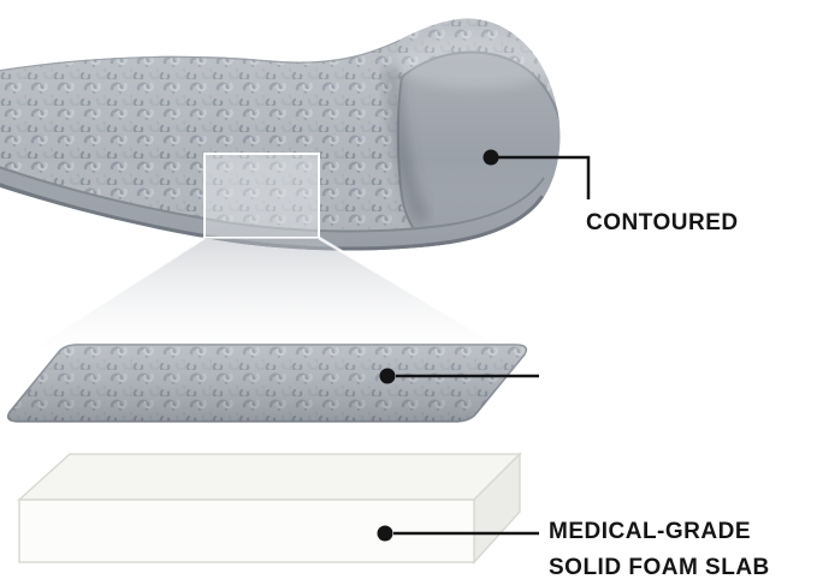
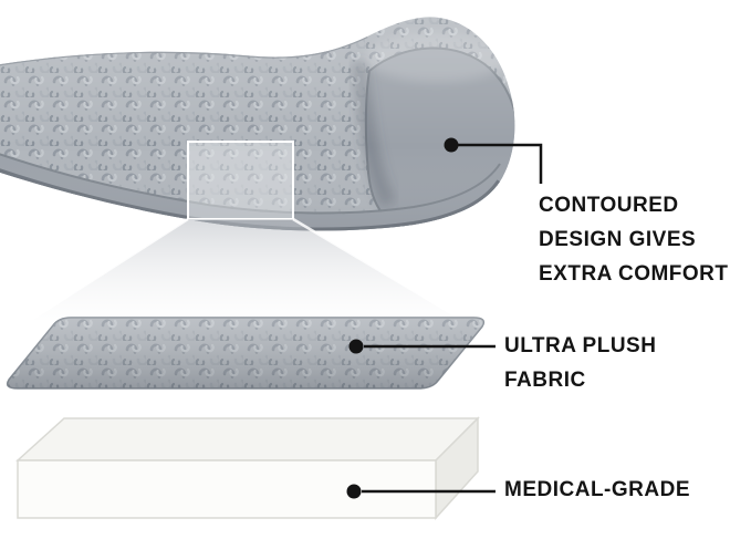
  CONTOURED
+ DESIGN GIVES
+ EXTRA COMFORT
+ ULTRA PLUSH
+ FABRIC
  MEDICAL-GRADE
- SOLID FOAM SLAB
